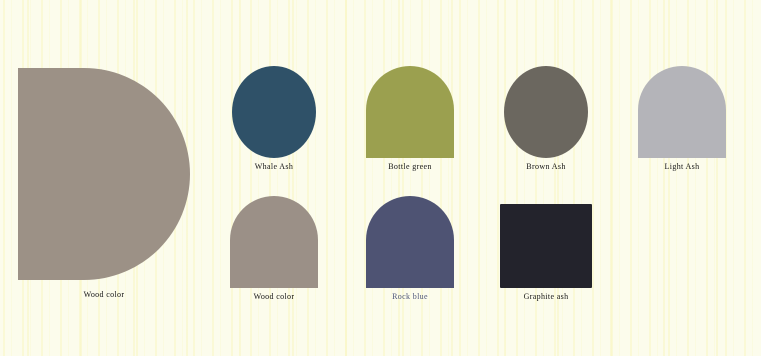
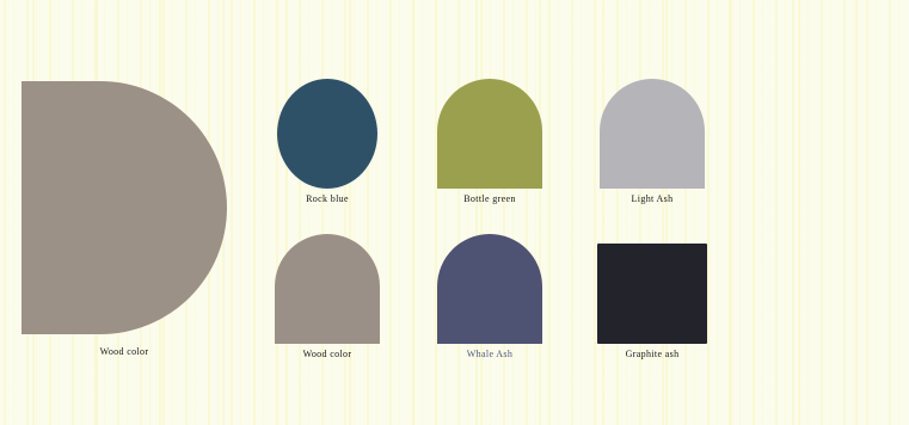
  Wood color
- Whale Ash
+ Rock blue
  Bottle green
- Brown Ash
  Light Ash
  Wood color
- Rock blue
+ Whale Ash
  Graphite ash
